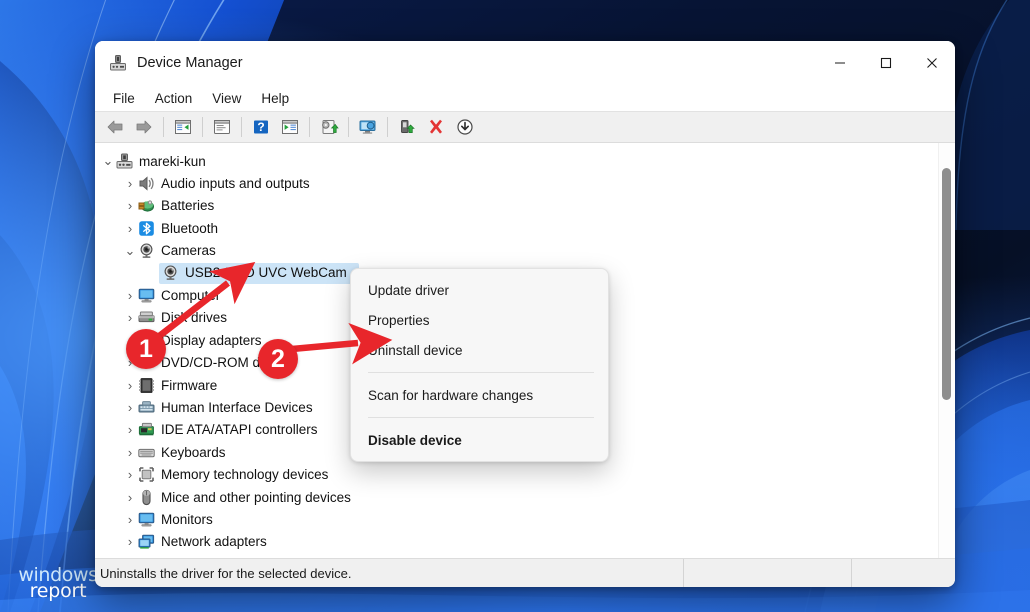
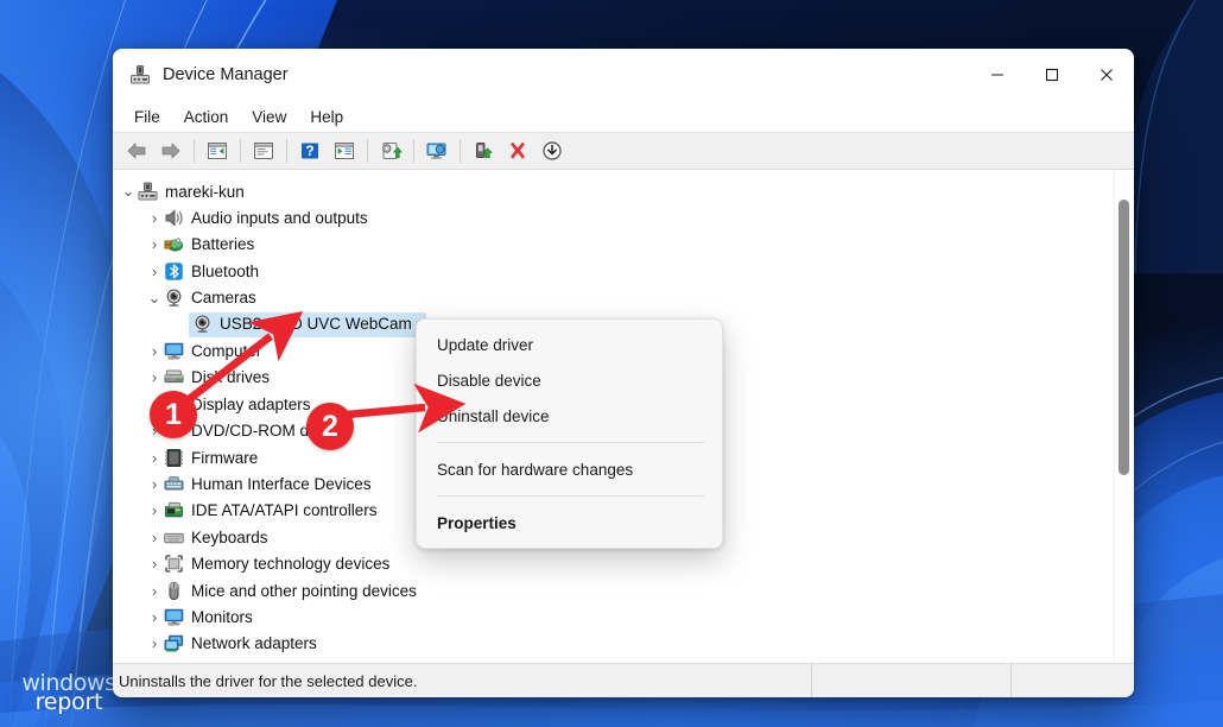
  windows
  report
  Device Manager
  File
  Action
  View
  Help
  ?
  ⌄
  mareki-kun
  ›
  Audio inputs and outputs
  ›
  Batteries
  ›
  Bluetooth
  ⌄
  Cameras
  USB2.0 HD UVC WebCam
  ›
  Computr
  ›
  Dis drives
  Display adapters
  ›
  ›
  Firmware
  ›
  Human Interface Devices
  ›
  IDE ATA/ATAPI controllers
  ›
  Keyboards
  ›
  Memory technology devices
  ›
  Mice and other pointing devices
  ›
  Monitors
  ›
  Network adapters
  Uninstalls the driver for the selected device.
  Update driver
- Properties
+ Disable device
  Uninstall device
  Scan for hardware changes
- Disable device
+ Properties
  1
  2
